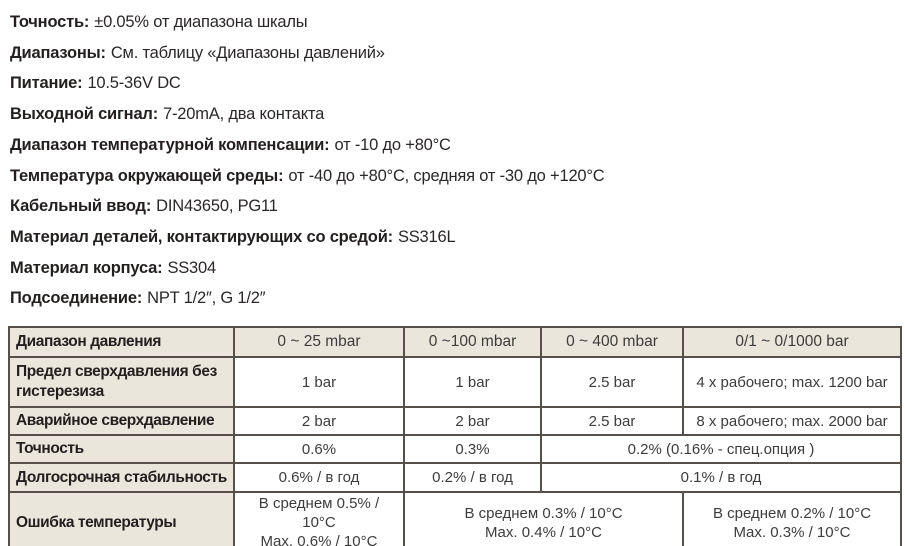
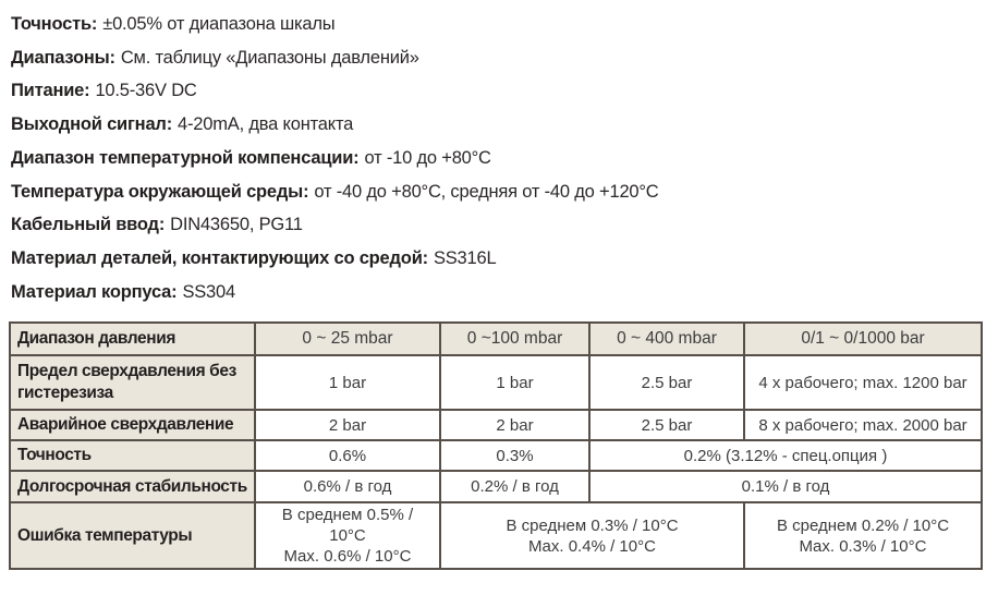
  Точность: ±0.05% от диапазона шкалы
  Диапазоны: См. таблицу «Диапазоны давлений»
  Питание: 10.5-36V DC
- Выходной сигнал: 7-20mA, два контакта
+ Выходной сигнал: 4-20mA, два контакта
  Диапазон температурной компенсации: от -10 до +80°C
- Температура окружающей среды: от -40 до +80°C, средняя от -30 до +120°C
+ Температура окружающей среды: от -40 до +80°C, средняя от -40 до +120°C
  Кабельный ввод: DIN43650, PG11
  Материал деталей, контактирующих со средой: SS316L
  Материал корпуса: SS304
- Подсоединение: NPT 1/2″, G 1/2″
  Диапазон давления	0 ~ 25 mbar	0 ~100 mbar	0 ~ 400 mbar	0/1 ~ 0/1000 bar
  Предел сверхдавления без гистерезиза	1 bar	1 bar	2.5 bar	4 x рабочего; max. 1200 bar
  Аварийное сверхдавление	2 bar	2 bar	2.5 bar	8 x рабочего; max. 2000 bar
- Точность	0.6%	0.3%	0.2% (0.16% - спец.опция )
+ Точность	0.6%	0.3%	0.2% (3.12% - спец.опция )
  Долгосрочная стабильность	0.6% / в год	0.2% / в год	0.1% / в год
  Ошибка температуры	В среднем 0.5% / 10°C Max. 0.6% / 10°C	В среднем 0.3% / 10°C Max. 0.4% / 10°C	В среднем 0.2% / 10°C Max. 0.3% / 10°C
